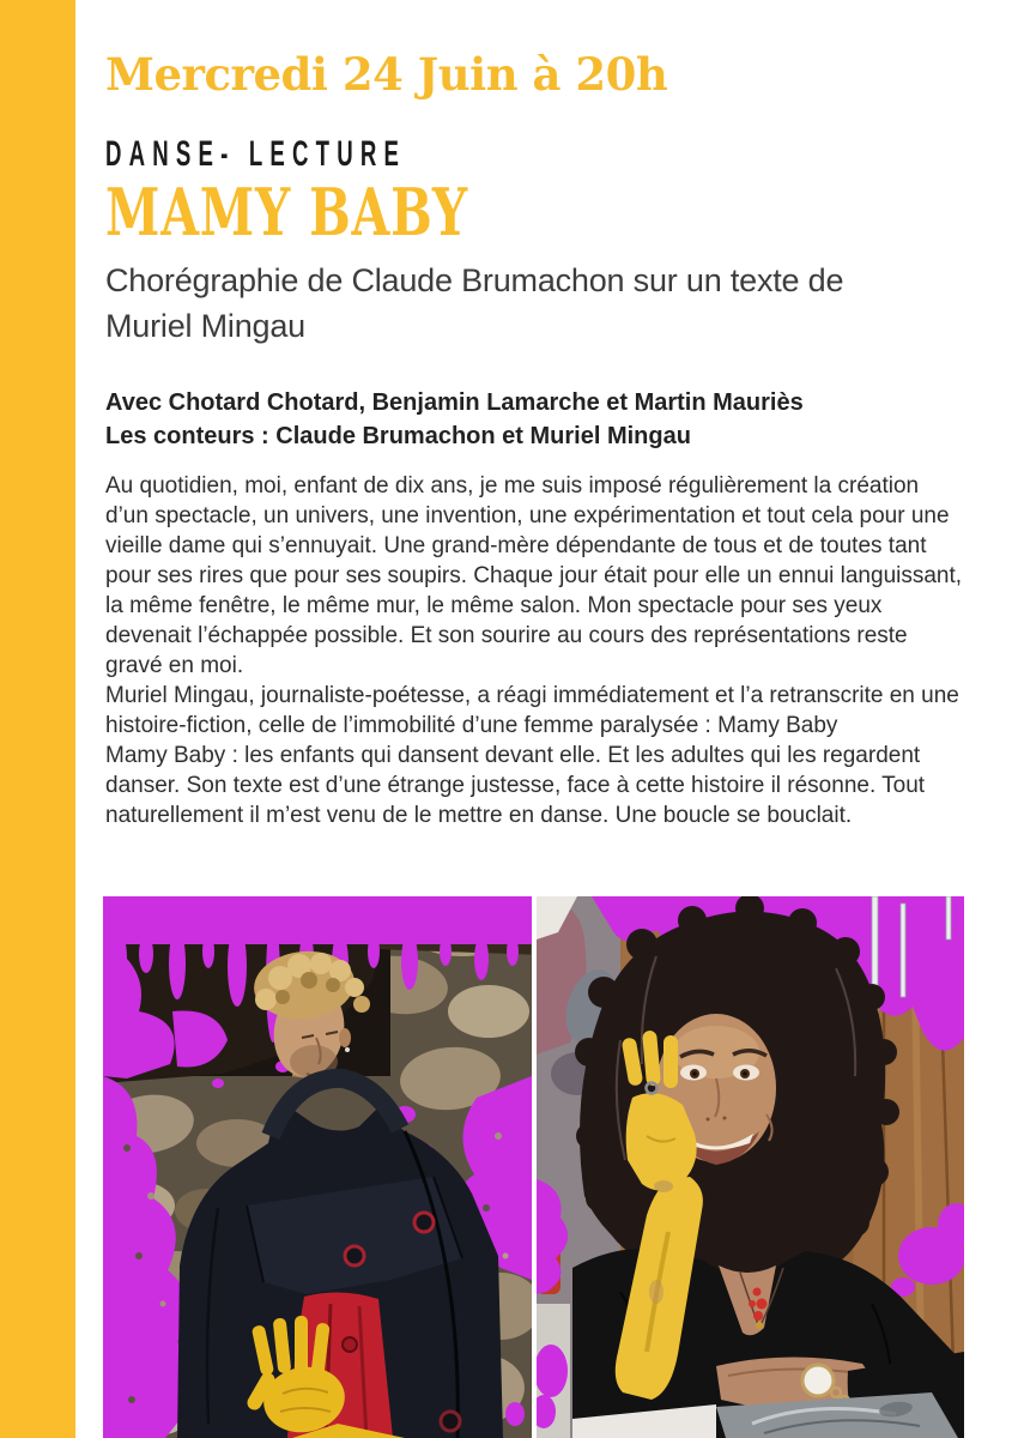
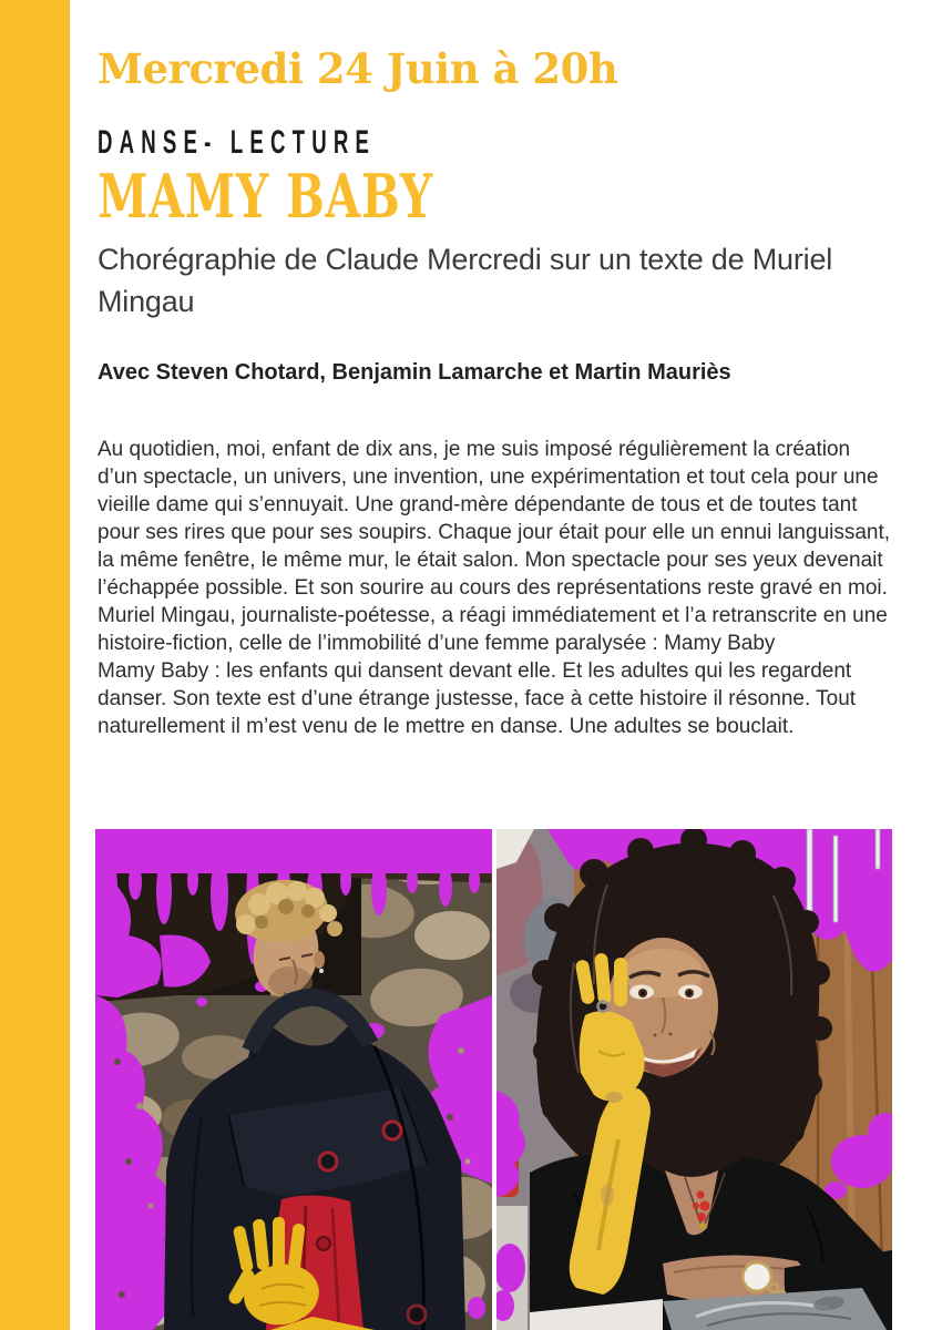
  Mercredi 24 Juin à 20h
  DANSE- LECTURE
  MAMY BABY
- Chorégraphie de Claude Brumachon sur un texte de Muriel Mingau
+ Chorégraphie de Claude Mercredi sur un texte de Muriel Mingau
- Avec Chotard Chotard, Benjamin Lamarche et Martin Mauriès
+ Avec Steven Chotard, Benjamin Lamarche et Martin Mauriès
- Les conteurs : Claude Brumachon et Muriel Mingau
- Au quotidien, moi, enfant de dix ans, je me suis imposé régulièrement la création d’un spectacle, un univers, une invention, une expérimentation et tout cela pour une vieille dame qui s’ennuyait. Une grand-mère dépendante de tous et de toutes tant pour ses rires que pour ses soupirs. Chaque jour était pour elle un ennui languissant, la même fenêtre, le même mur, le même salon. Mon spectacle pour ses yeux devenait l’échappée possible. Et son sourire au cours des représentations reste gravé en moi.
+ Au quotidien, moi, enfant de dix ans, je me suis imposé régulièrement la création d’un spectacle, un univers, une invention, une expérimentation et tout cela pour une vieille dame qui s’ennuyait. Une grand-mère dépendante de tous et de toutes tant pour ses rires que pour ses soupirs. Chaque jour était pour elle un ennui languissant, la même fenêtre, le même mur, le était salon. Mon spectacle pour ses yeux devenait l’échappée possible. Et son sourire au cours des représentations reste gravé en moi.
  Muriel Mingau, journaliste-poétesse, a réagi immédiatement et l’a retranscrite en une histoire-fiction, celle de l’immobilité d’une femme paralysée : Mamy Baby
- Mamy Baby : les enfants qui dansent devant elle. Et les adultes qui les regardent danser. Son texte est d’une étrange justesse, face à cette histoire il résonne. Tout naturellement il m’est venu de le mettre en danse. Une boucle se bouclait.
+ Mamy Baby : les enfants qui dansent devant elle. Et les adultes qui les regardent danser. Son texte est d’une étrange justesse, face à cette histoire il résonne. Tout naturellement il m’est venu de le mettre en danse. Une adultes se bouclait.
